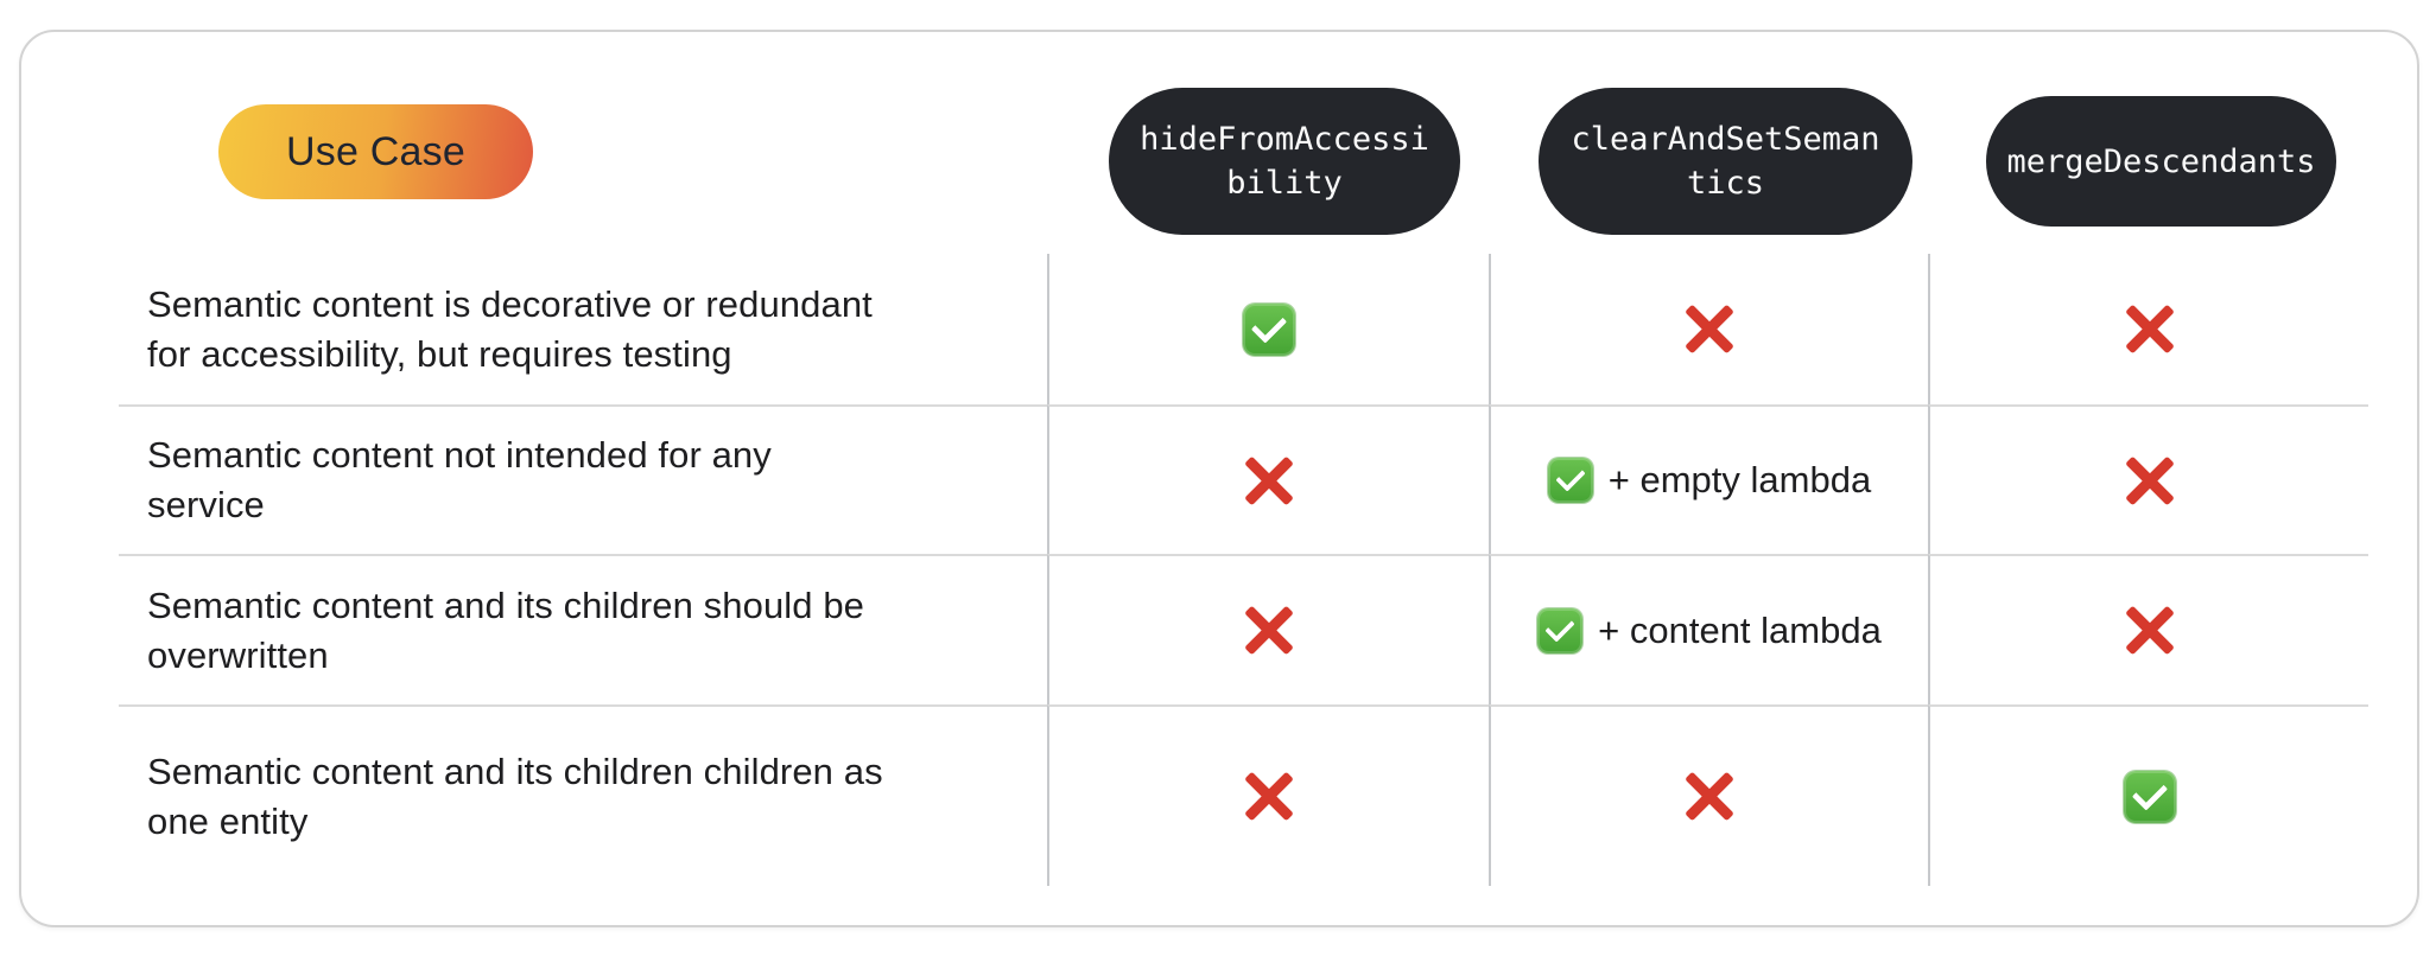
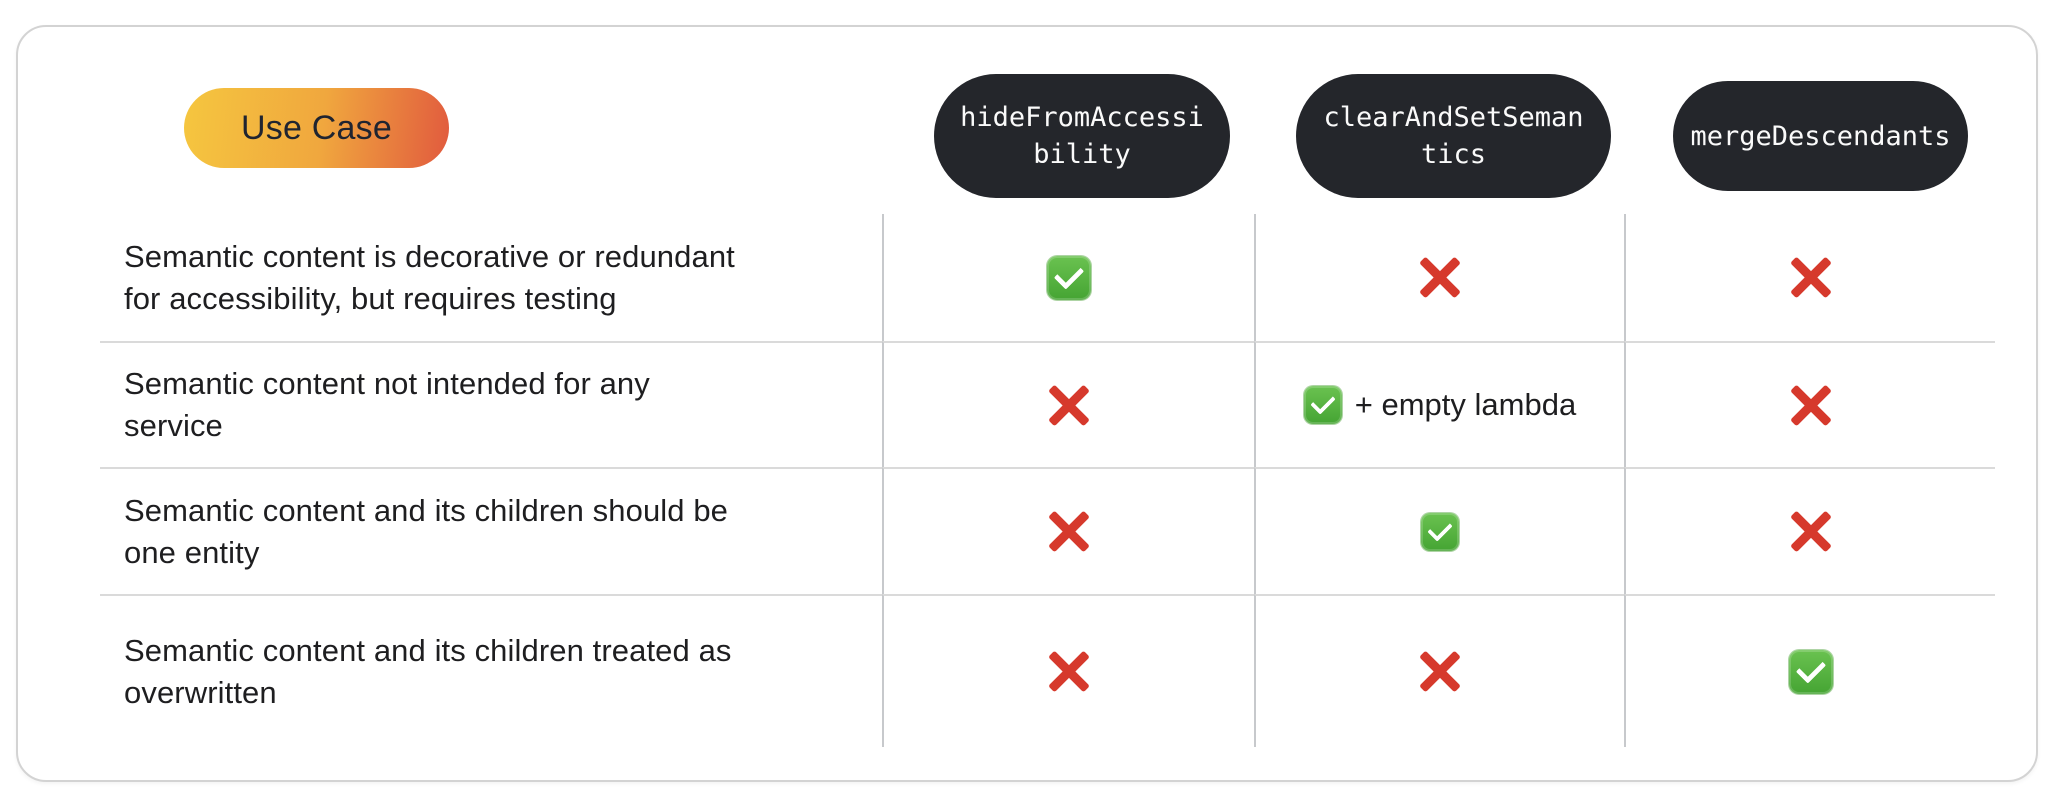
  Use Case
  hideFromAccessi
  bility
  clearAndSetSeman
  tics
  mergeDescendants
  Semantic content is decorative or redundant
  for accessibility, but requires testing
  Semantic content not intended for any
  service
  + empty lambda
  Semantic content and its children should be
- overwritten
+ one entity
- + content lambda
- Semantic content and its children children as
+ Semantic content and its children treated as
- one entity
+ overwritten
